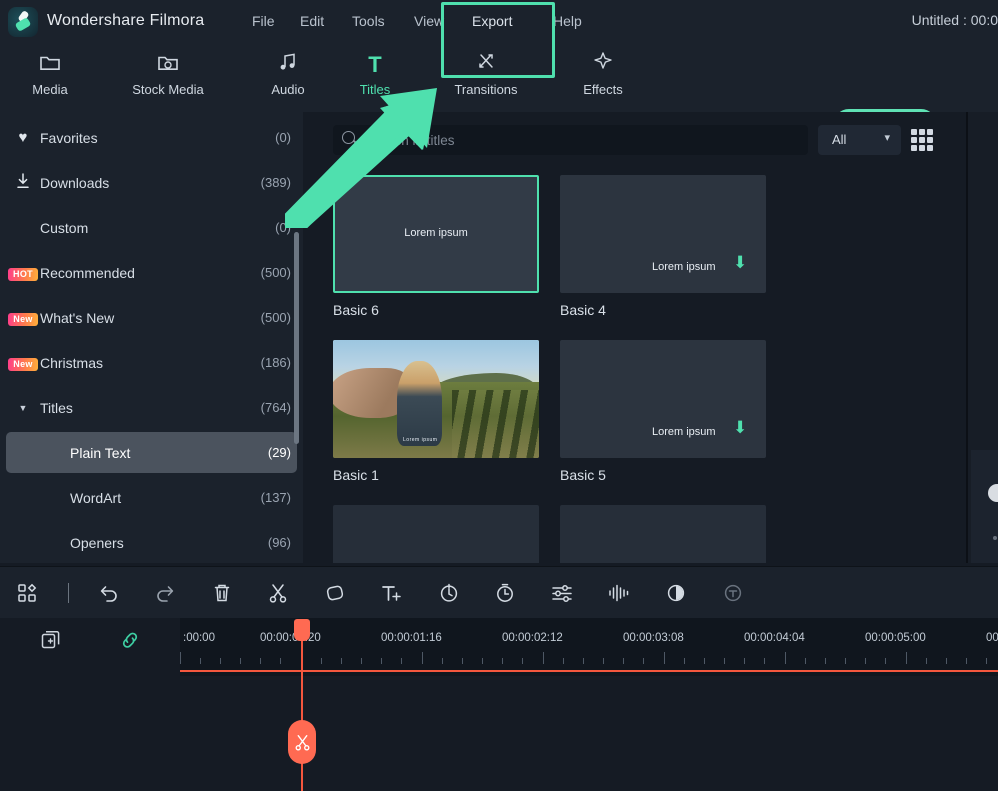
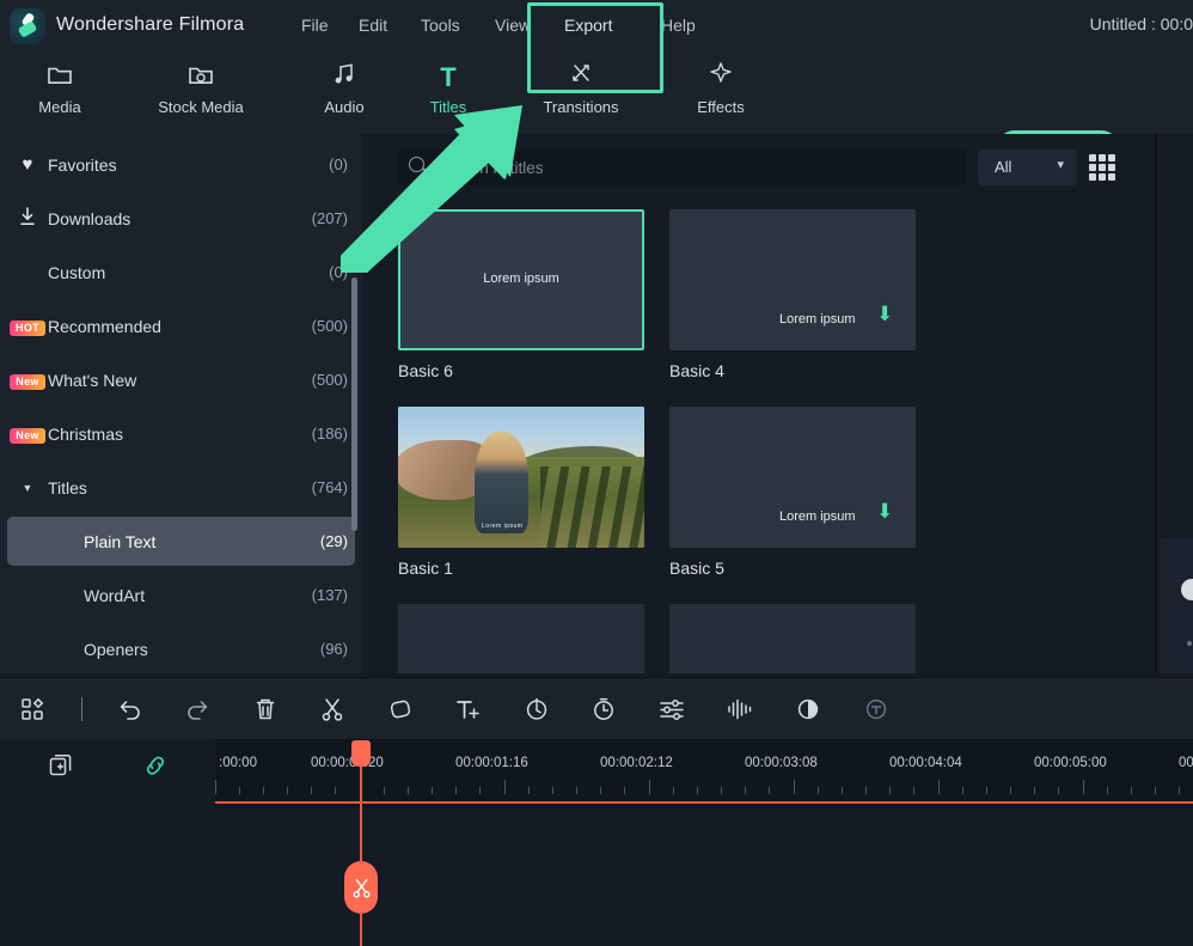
  Wondershare Filmora
  File
  Edit
  Tools
  View
  Export
  Help
  Untitled : 00:0
  Media
  Stock Media
  Audio
  T
  Titles
  Transitions
  Effects
  ♥
  Favorites
  (0)
  Downloads
- (389)
+ (207)
  Custom
  HOT
  Recommended
  (500)
  New
  What's New
  (500)
  New
  Christmas
  (186)
  ▼
  Titles
  (764)
  Plain Text
  (29)
  WordArt
  (137)
  Openers
  (96)
  All
  ▾
  Lorem ipsum
  Basic 6
  Lorem ipsum
  ⬇
  Basic 4
  Basic 1
  Lorem ipsum
  ⬇
  Basic 5
  :00:00
  00:00:20
  00:00:01:16
  00:00:02:12
  00:00:03:08
  00:00:04:04
  00:00:05:00
  00
